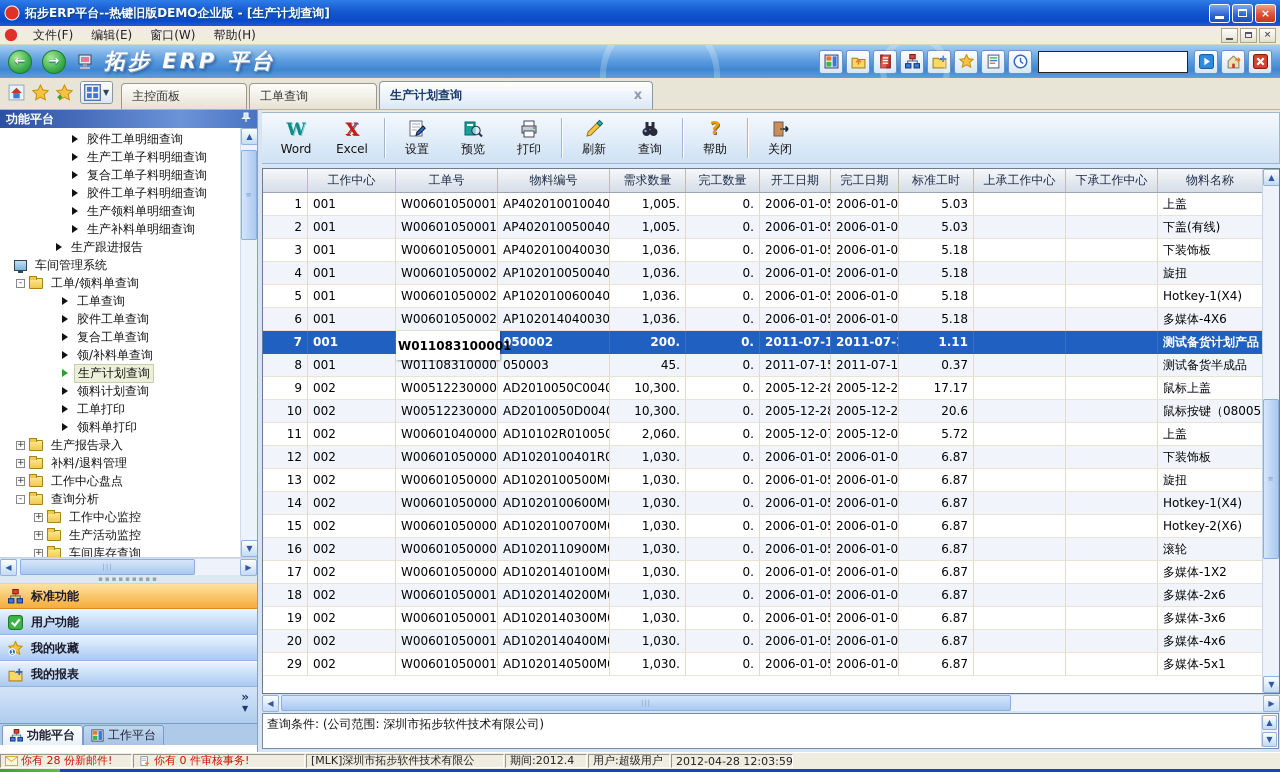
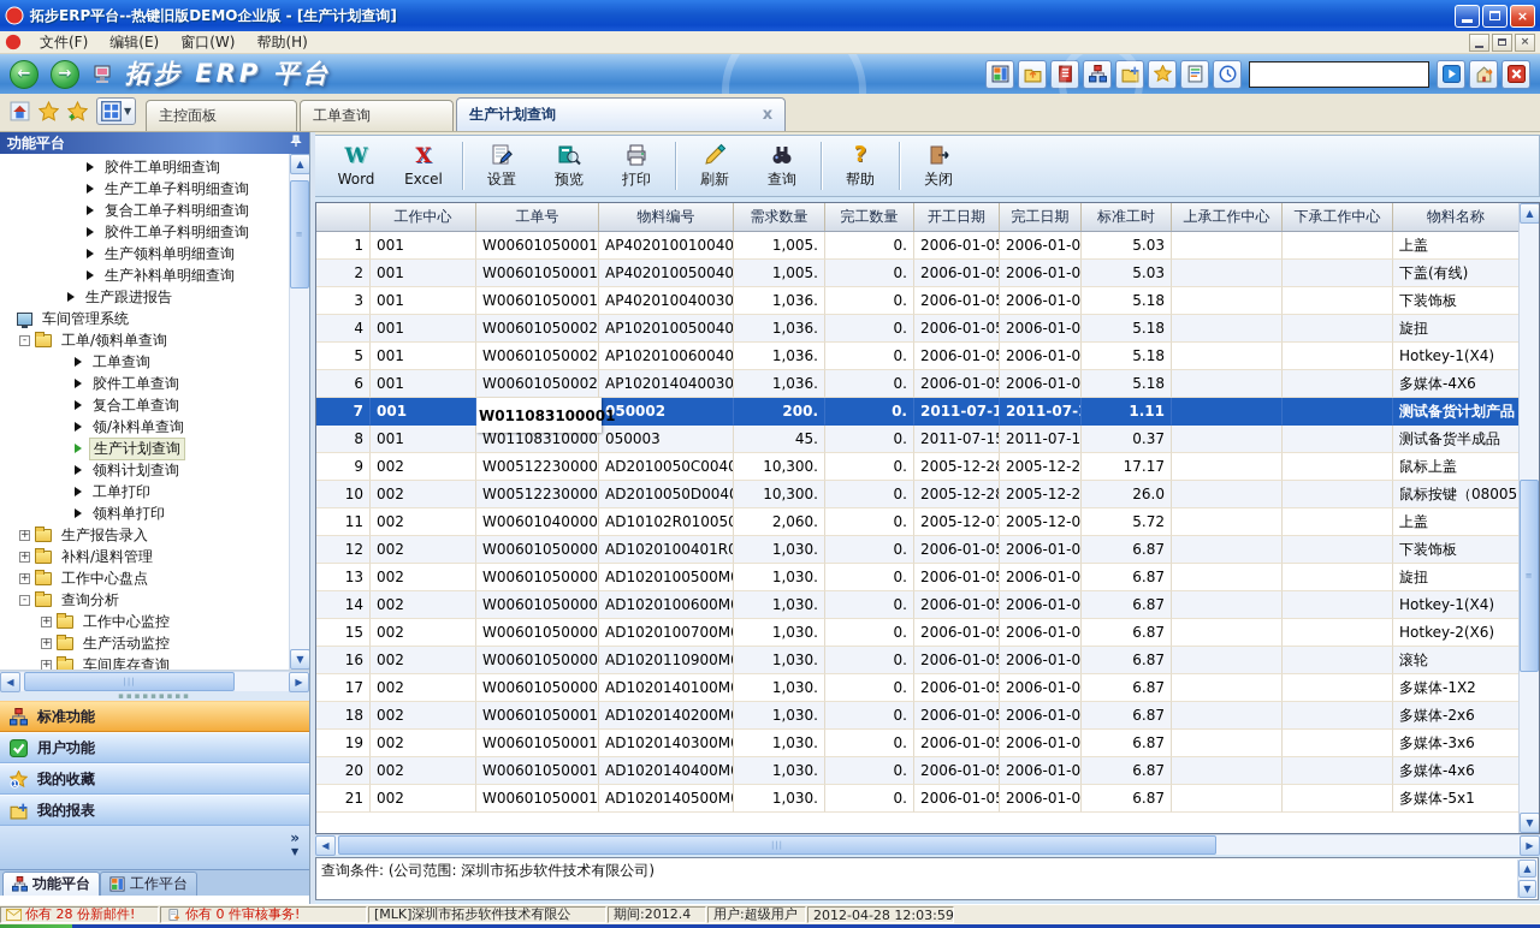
  拓步ERP平台--热键旧版DEMO企业版 - [生产计划查询]
  ×
  文件(F)
  编辑(E)
  窗口(W)
  帮助(H)
  ×
  ←
  →
  拓步 ERP 平台
  ▼
  主控面板
  工单查询
  生产计划查询
  x
  功能平台
  胶件工单明细查询
  生产工单子料明细查询
  复合工单子料明细查询
  胶件工单子料明细查询
  生产领料单明细查询
  生产补料单明细查询
  生产跟进报告
  车间管理系统
  -
  工单/领料单查询
  工单查询
  胶件工单查询
  复合工单查询
  领/补料单查询
  生产计划查询
  领料计划查询
  工单打印
  领料单打印
  +
  生产报告录入
  +
  补料/退料管理
  +
  工作中心盘点
  -
  查询分析
  +
  工作中心监控
  +
  生产活动监控
  +
  车间库存查询
  ▲
  ≡
  ▼
  ◀
  |||
  ▶
  ▪▪▪▪▪▪▪▪▪
  标准功能
  用户功能
  我的收藏
  我的报表
  »
  ▼
  功能平台
  工作平台
  W
  Word
  X
  Excel
  设置
  预览
  打印
  刷新
  查询
  ?
  帮助
  关闭
  工作中心
  工单号
  物料编号
  需求数量
  完工数量
  开工日期
  完工日期
  标准工时
  上承工作中心
  下承工作中心
  物料名称
  1
  001
  W00601050001
  AP402010010040
  1,005.
  0.
  2006-01-05
  2006-01-0
  5.03
  上盖
  2
  001
  W00601050001
  AP402010050040
  1,005.
  0.
  2006-01-05
  2006-01-0
  5.03
  下盖(有线)
  3
  001
  W00601050001
  AP402010040030
  1,036.
  0.
  2006-01-05
  2006-01-0
  5.18
  下装饰板
  4
  001
  W00601050002
  AP102010050040
  1,036.
  0.
  2006-01-05
  2006-01-0
  5.18
  旋扭
  5
  001
  W00601050002
  AP102010060040
  1,036.
  0.
  2006-01-05
  2006-01-0
  5.18
  Hotkey-1(X4)
  6
  001
  W00601050002
  AP102014040030
  1,036.
  0.
  2006-01-05
  2006-01-0
  5.18
  多媒体-4X6
  7
  001
  W011083100001
  050002
  200.
  0.
  2011-07-1
  2011-07-
  1.11
  测试备货计划产品
  8
  001
  W01108310000
  050003
  45.
  0.
  2011-07-15
  2011-07-1
  0.37
  测试备货半成品
  9
  002
  W00512230000
  AD2010050C0040
  10,300.
  0.
  2005-12-28
  2005-12-2
  17.17
  鼠标上盖
  10
  002
  W00512230000
  AD2010050D0040
  10,300.
  0.
  2005-12-28
  2005-12-2
- 20.6
+ 26.0
  鼠标按键（08005
  11
  002
  W00601040000
  AD10102R010050
  2,060.
  0.
  2005-12-07
  2005-12-0
  5.72
  上盖
  12
  002
  W00601050000
  AD1020100401R0
  1,030.
  0.
  2006-01-05
  2006-01-0
  6.87
  下装饰板
  13
  002
  W00601050000
  AD1020100500M
  1,030.
  0.
  2006-01-05
  2006-01-0
  6.87
  旋扭
  14
  002
  W00601050000
  AD1020100600M
  1,030.
  0.
  2006-01-05
  2006-01-0
  6.87
  Hotkey-1(X4)
  15
  002
  W00601050000
  AD1020100700M
  1,030.
  0.
  2006-01-05
  2006-01-0
  6.87
  Hotkey-2(X6)
  16
  002
  W00601050000
  AD1020110900M
  1,030.
  0.
  2006-01-05
  2006-01-0
  6.87
  滚轮
  17
  002
  W00601050000
  AD1020140100M
  1,030.
  0.
  2006-01-05
  2006-01-0
  6.87
  多媒体-1X2
  18
  002
  W00601050001
  AD1020140200M
  1,030.
  0.
  2006-01-05
  2006-01-0
  6.87
  多媒体-2x6
  19
  002
  W00601050001
  AD1020140300M
  1,030.
  0.
  2006-01-05
  2006-01-0
  6.87
  多媒体-3x6
  20
  002
  W00601050001
  AD1020140400M
  1,030.
  0.
  2006-01-05
  2006-01-0
  6.87
  多媒体-4x6
- 29
+ 21
  002
  W00601050001
  AD1020140500M
  1,030.
  0.
  2006-01-05
  2006-01-0
  6.87
  多媒体-5x1
  ▲
  ≡
  ▼
  ◀
  |||
  ▶
  查询条件: (公司范围: 深圳市拓步软件技术有限公司)
  ▲
  ▼
  你有 28 份新邮件!
  你有 0 件审核事务!
  [MLK]深圳市拓步软件技术有限公
  期间:2012.4
  用户:超级用户
  2012-04-28 12:03:59
